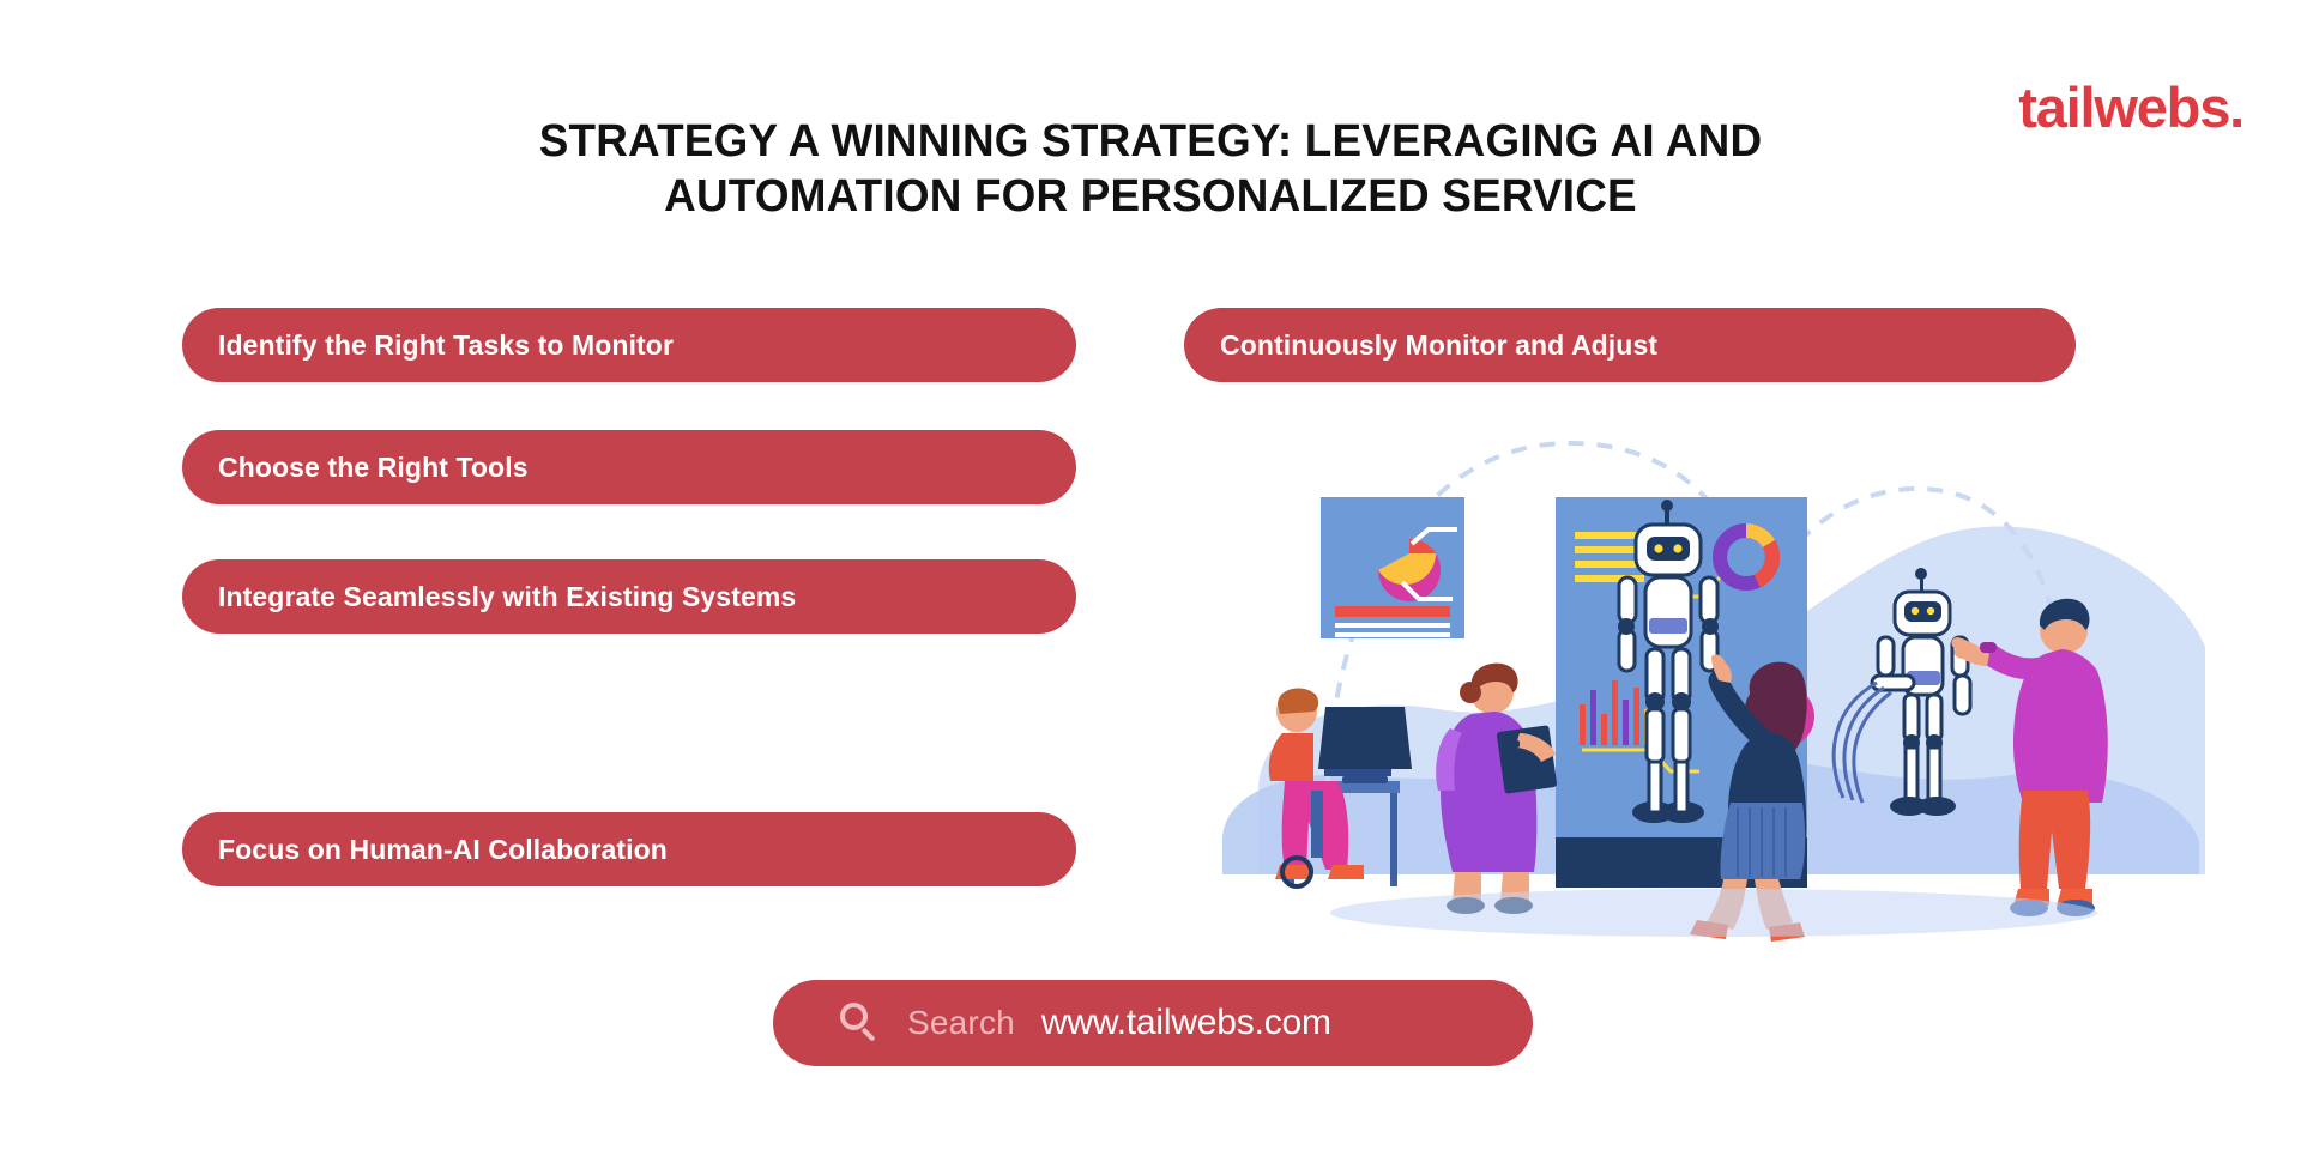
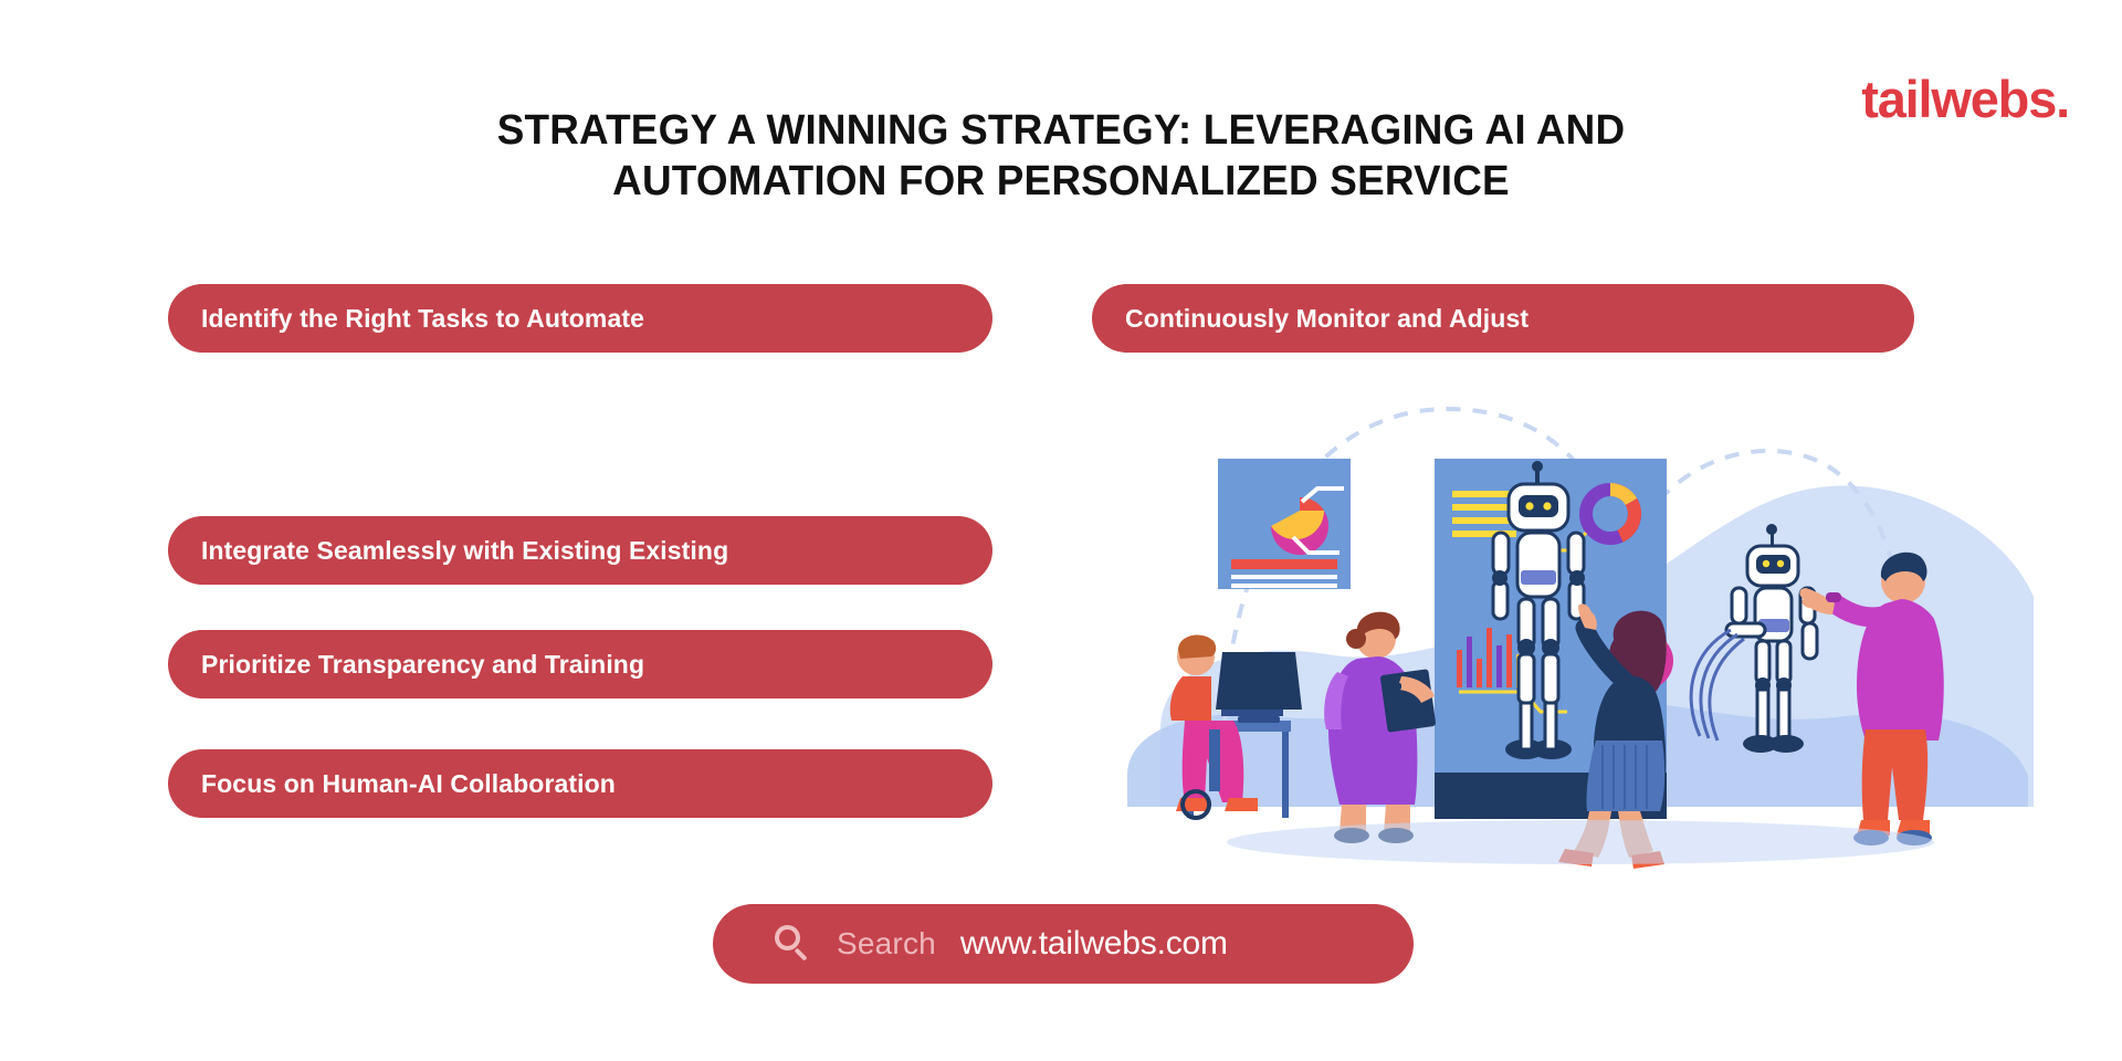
  tailwebs.
  STRATEGY A WINNING STRATEGY: LEVERAGING AI AND
  AUTOMATION FOR PERSONALIZED SERVICE
- Identify the Right Tasks to Monitor
+ Identify the Right Tasks to Automate
- Choose the Right Tools
- Integrate Seamlessly with Existing Systems
+ Integrate Seamlessly with Existing Existing
+ Prioritize Transparency and Training
  Focus on Human-AI Collaboration
  Continuously Monitor and Adjust
  Search
  www.tailwebs.com
